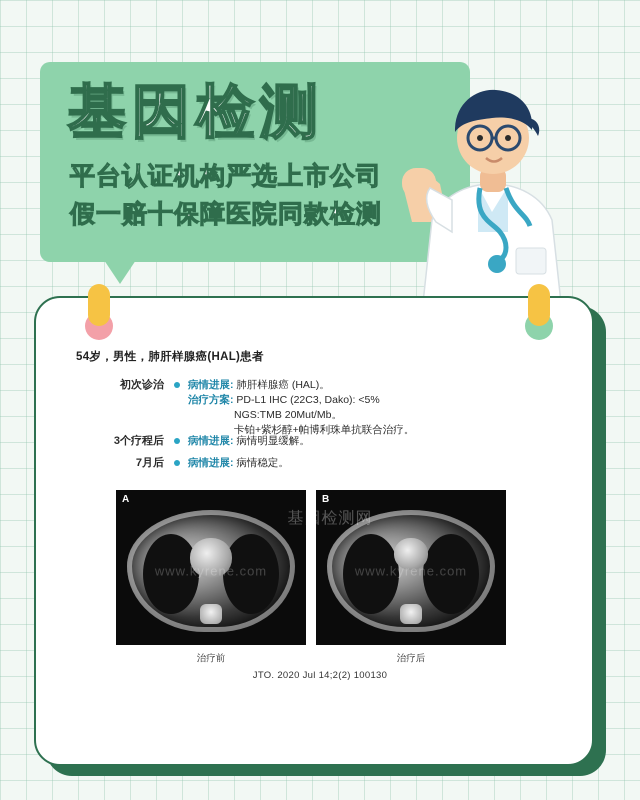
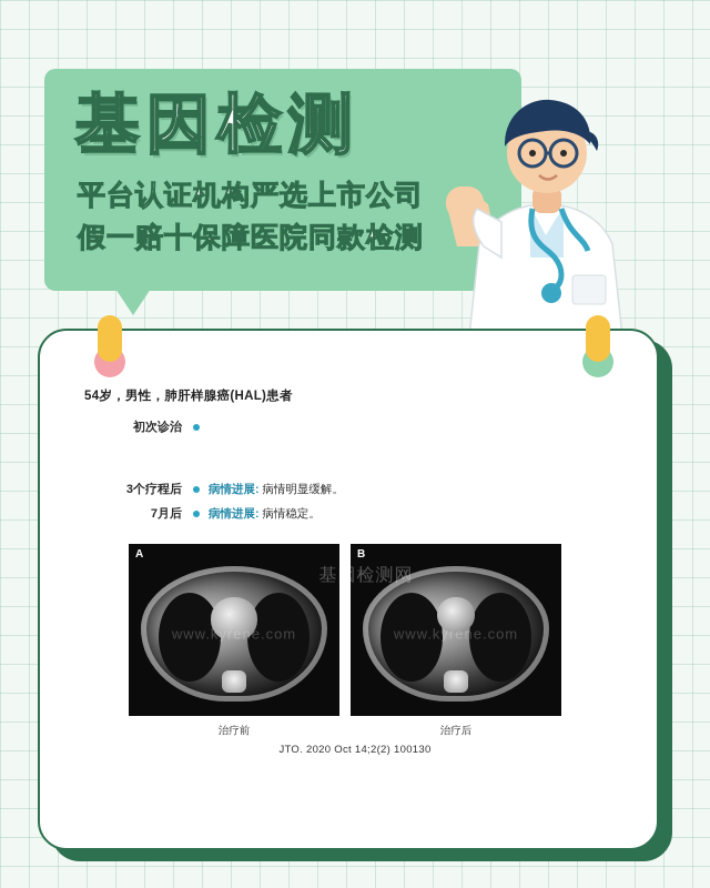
  基因检测
  平台认证机构严选上市公司
  假一赔十保障医院同款检测
  54岁，男性，肺肝样腺癌(HAL)患者
  初次诊治
- 病情进展: 肺肝样腺癌 (HAL)。
- 治疗方案: PD-L1 IHC (22C3, Dako): <5%
- NGS:TMB 20Mut/Mb。
- 卡铂+紫杉醇+帕博利珠单抗联合治疗。
  3个疗程后
  病情进展: 病情明显缓解。
  7月后
  病情进展: 病情稳定。
  A
  www.kyrene.com
  B
  www.kyrene.com
  基因检测网
  治疗前
  治疗后
- JTO. 2020 Jul 14;2(2) 100130
+ JTO. 2020 Oct 14;2(2) 100130
